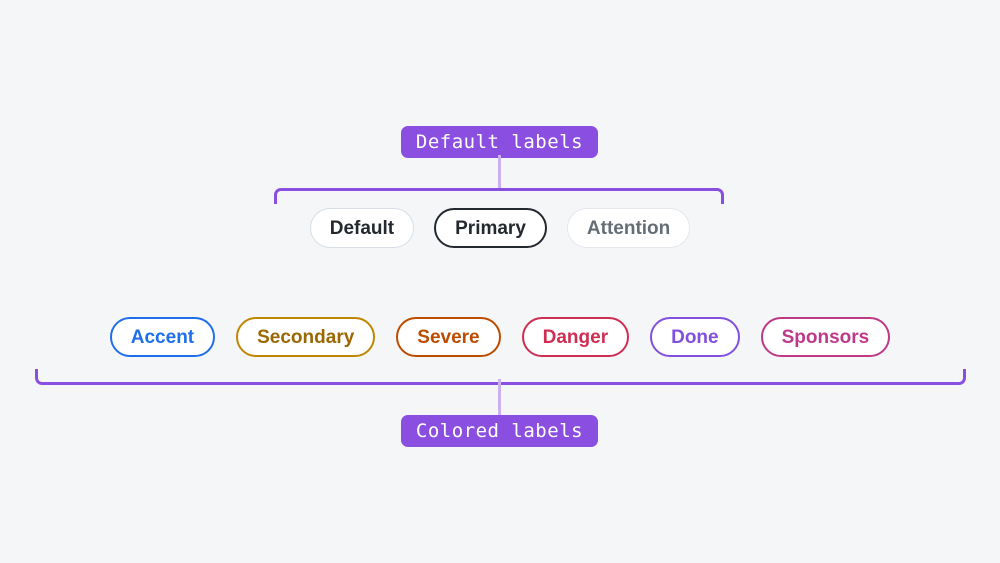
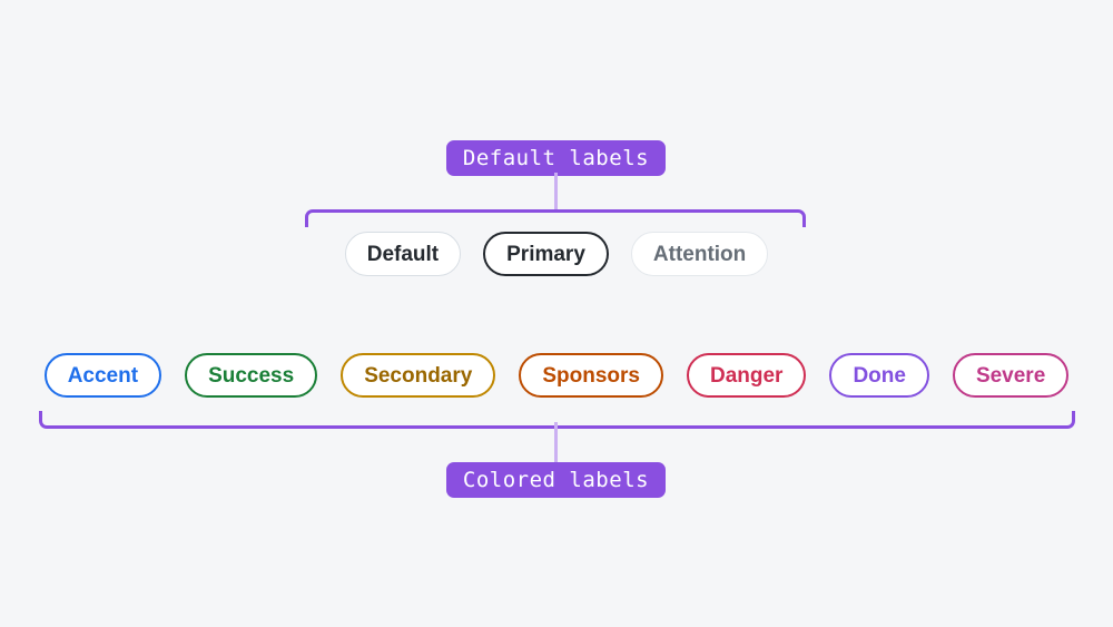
  Default labels
  Default
  Primary
  Attention
  Accent
+ Success
  Secondary
- Severe
+ Sponsors
  Danger
  Done
- Sponsors
+ Severe
  Colored labels
